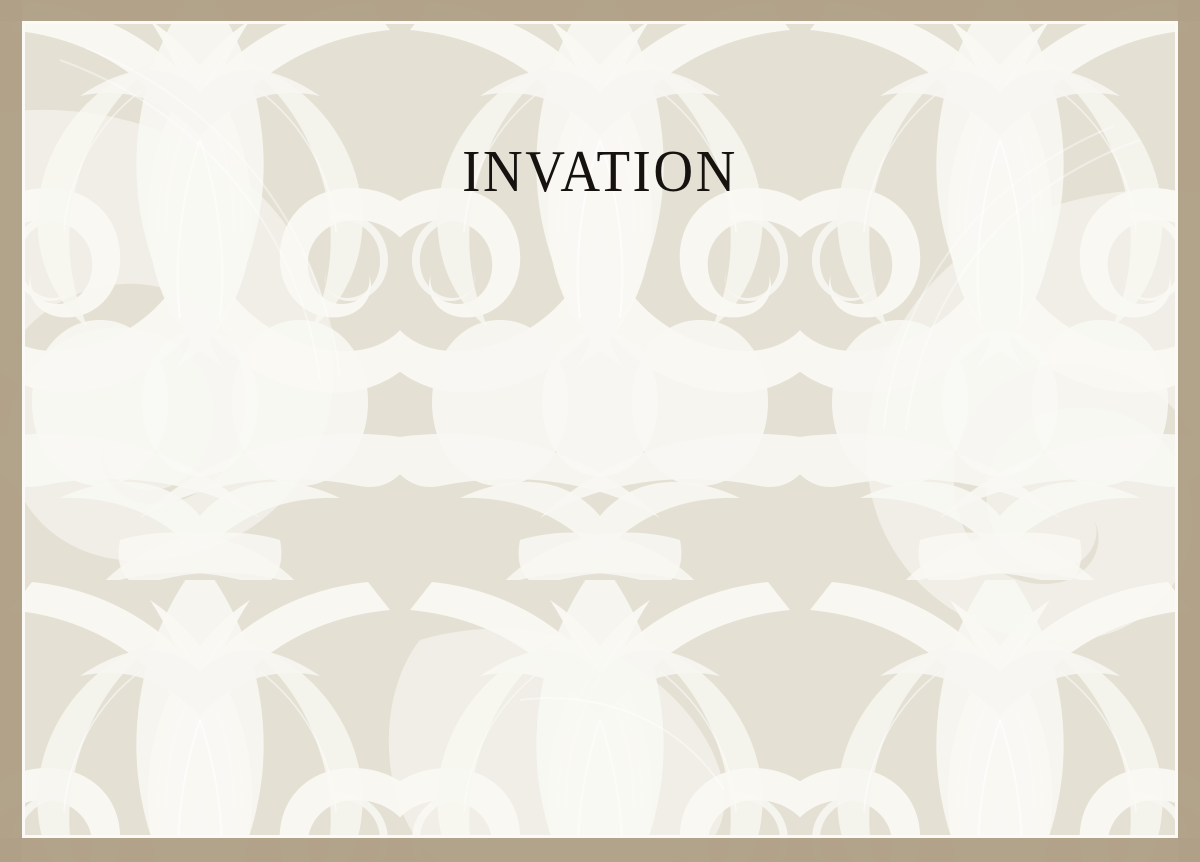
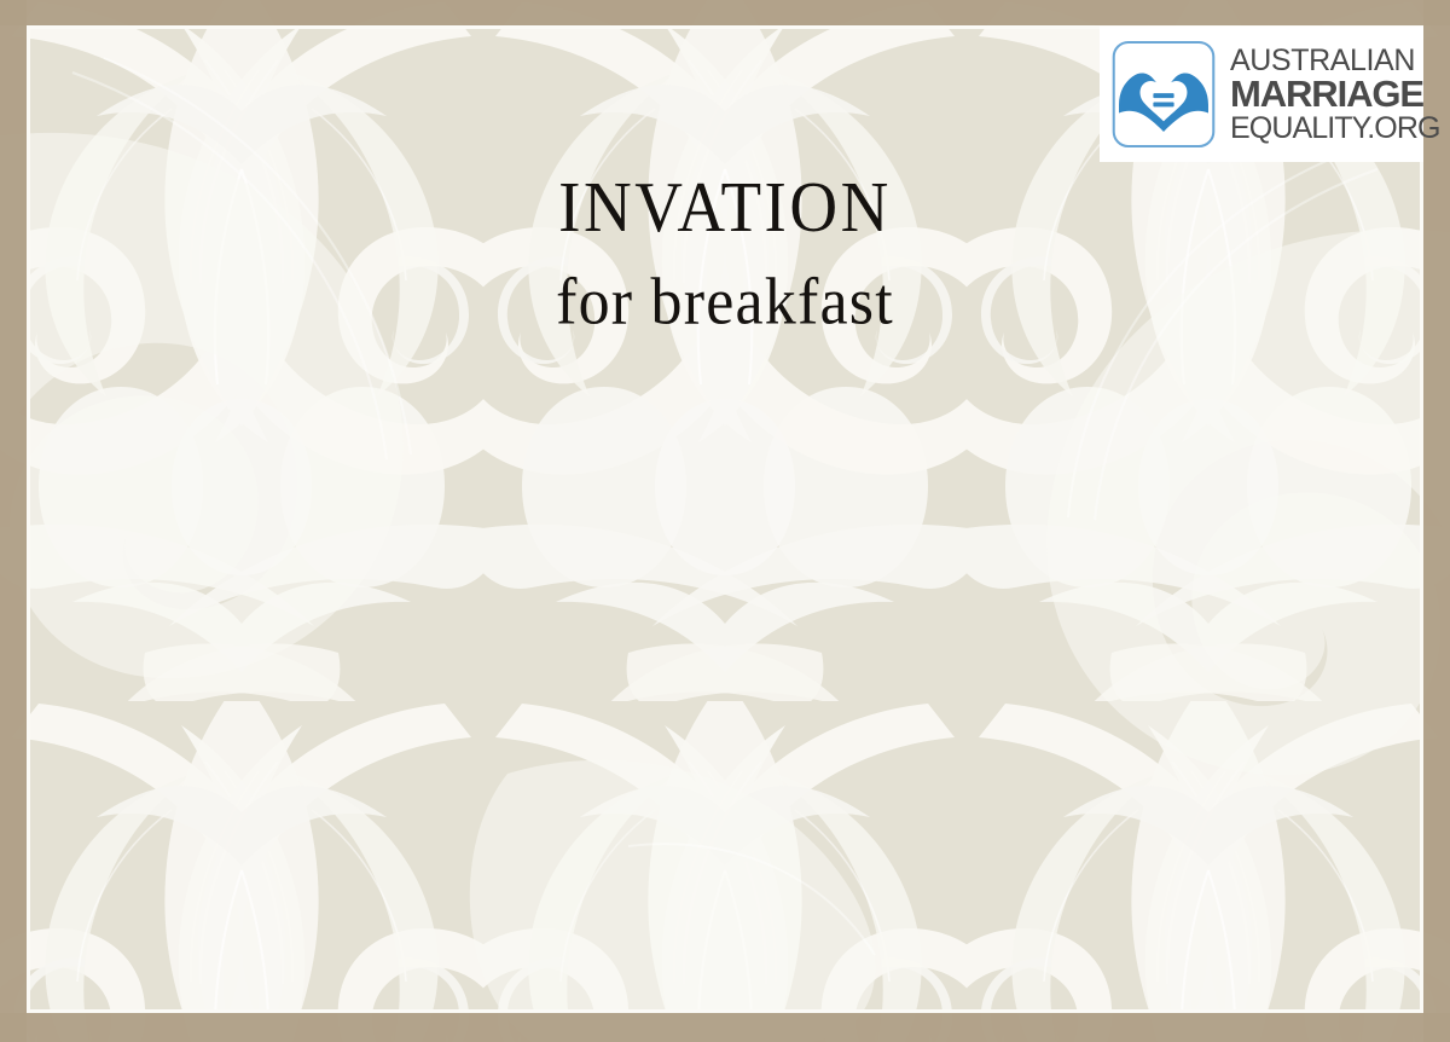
  INVATION
+ for breakfast
+ AUSTRALIAN
+ MARRIAGE
+ EQUALITY.ORG
